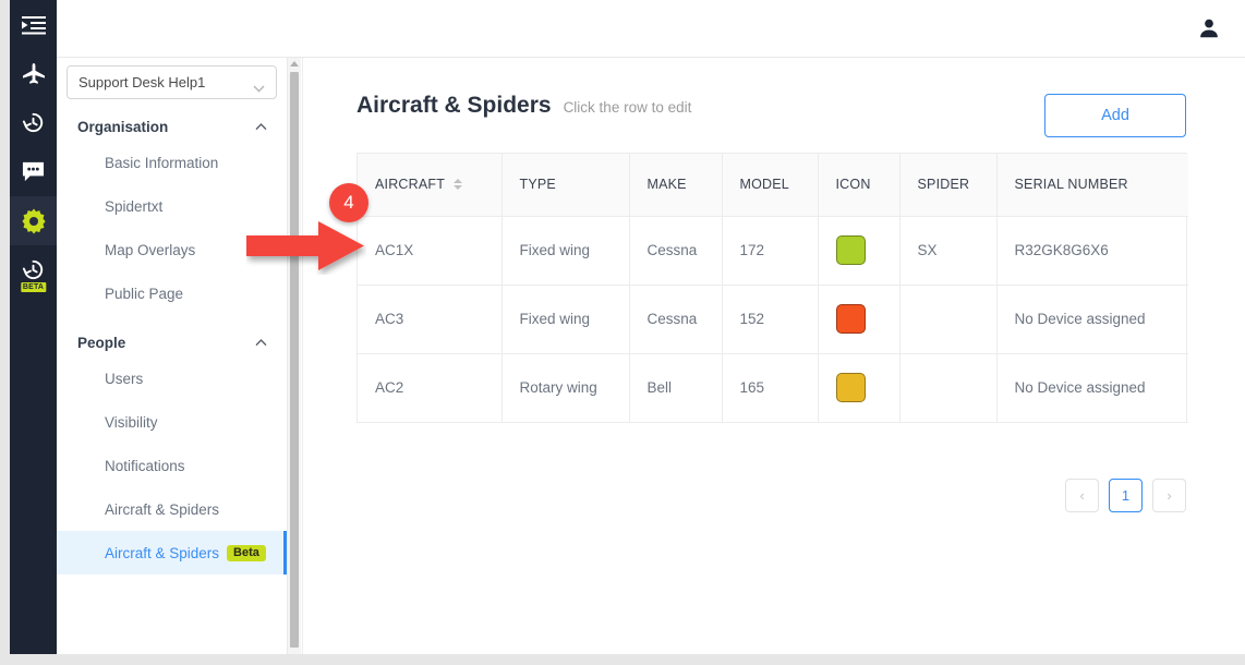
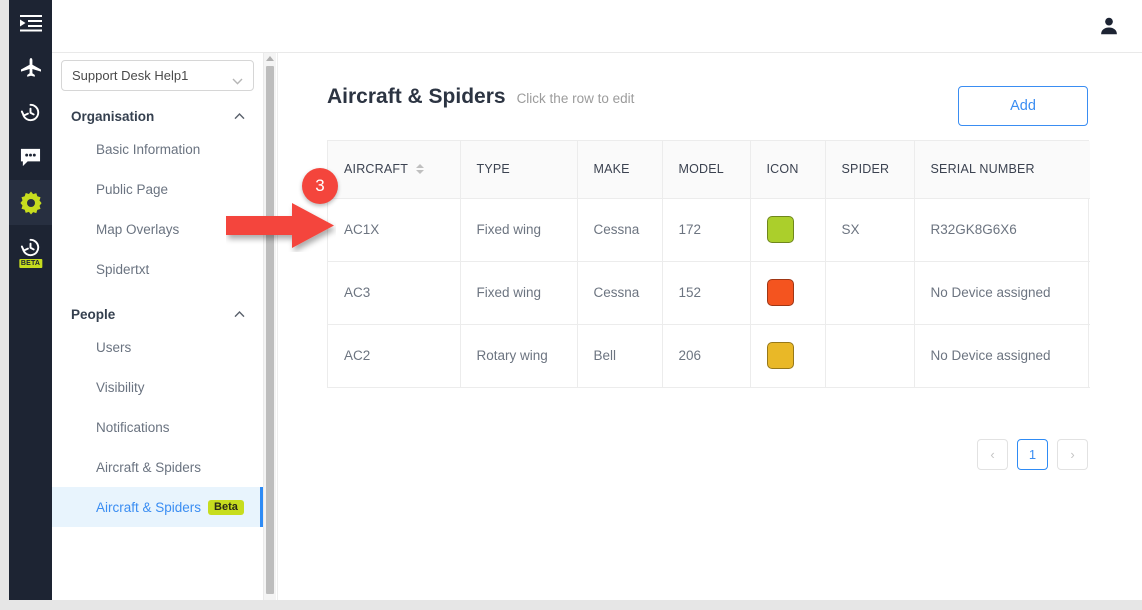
  Support Desk Help1
  Organisation
  Basic Information
- Spidertxt
+ Public Page
  Map Overlays
- Public Page
+ Spidertxt
  People
  Users
  Visibility
  Notifications
  Aircraft & Spiders
  Aircraft & Spiders
  Beta
  Aircraft & Spiders
  Click the row to edit
  Add
  AIRCRAFT	TYPE	MAKE	MODEL	ICON	SPIDER	SERIAL NUMBER
  AC1X	Fixed wing	Cessna	172		SX	R32GK8G6X6
  AC3	Fixed wing	Cessna	152			No Device assigned
- AC2	Rotary wing	Bell	165			No Device assigned
+ AC2	Rotary wing	Bell	206			No Device assigned
  ‹
  1
  ›
- 4
+ 3
